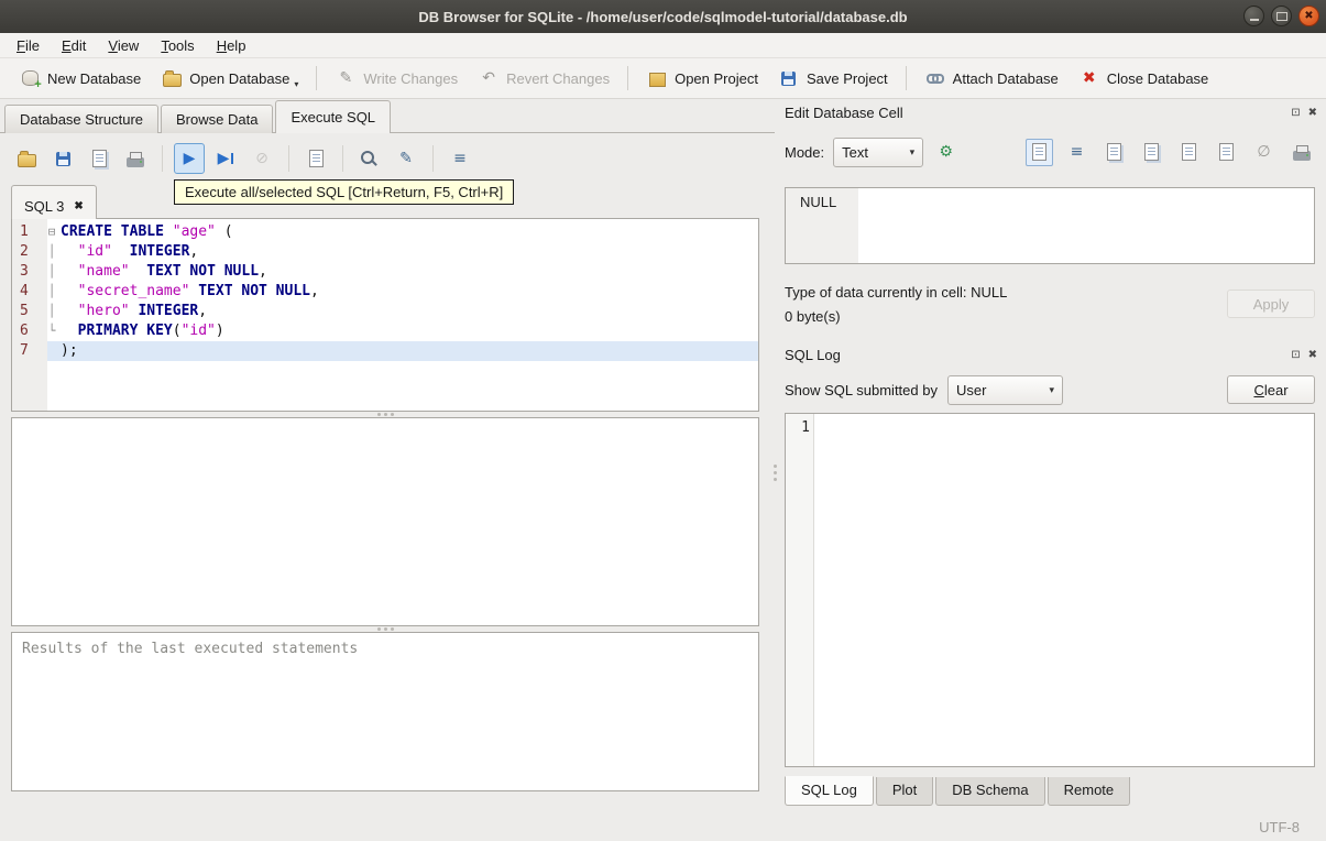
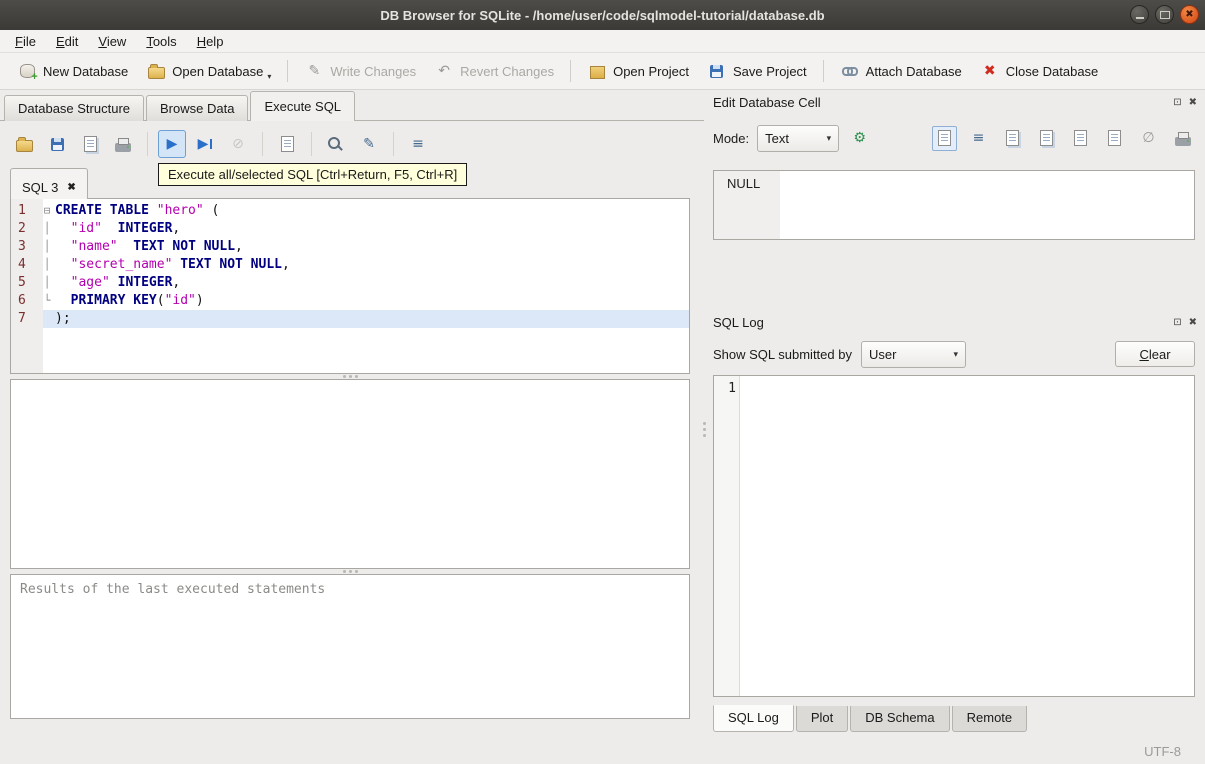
  DB Browser for SQLite - /home/user/code/sqlmodel-tutorial/database.db
  File
  Edit
  View
  Tools
  Help
  New Database
  Open Database
  ▾
  ✎
  Write Changes
  ↶
  Revert Changes
  Open Project
  Save Project
  Attach Database
  ✖
  Close Database
  Database Structure
  Browse Data
  Execute SQL
  ▶
  ▶
  ⊘
  ✎
  ≡
  SQL 3
  ✖
  1
  ⊟
- CREATE TABLE "age" (
+ CREATE TABLE "hero" (
  2
  │
  "id" INTEGER,
  3
  │
  "name" TEXT NOT NULL,
  4
  │
  "secret_name" TEXT NOT NULL,
  5
  │
- "hero" INTEGER,
+ "age" INTEGER,
  6
  └
  PRIMARY KEY("id")
  7
  );
  Results of the last executed statements
  Execute all/selected SQL [Ctrl+Return, F5, Ctrl+R]
  Edit Database Cell
  ⊡
  ✖
  Mode:
  Text
  ▾
  ⚙
  ≡
  ∅
  NULL
- Type of data currently in cell: NULL
- 0 byte(s)
- Apply
  SQL Log
  ⊡
  ✖
  Show SQL submitted by
  User
  ▾
  Clear
  1
  SQL Log
  Plot
  DB Schema
  Remote
  UTF-8
